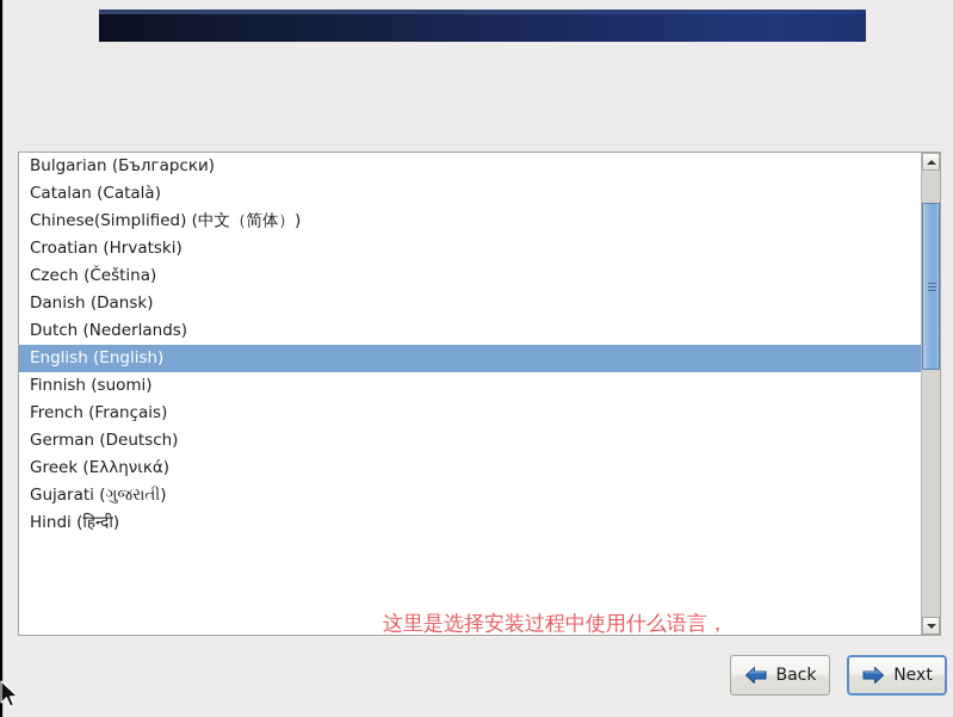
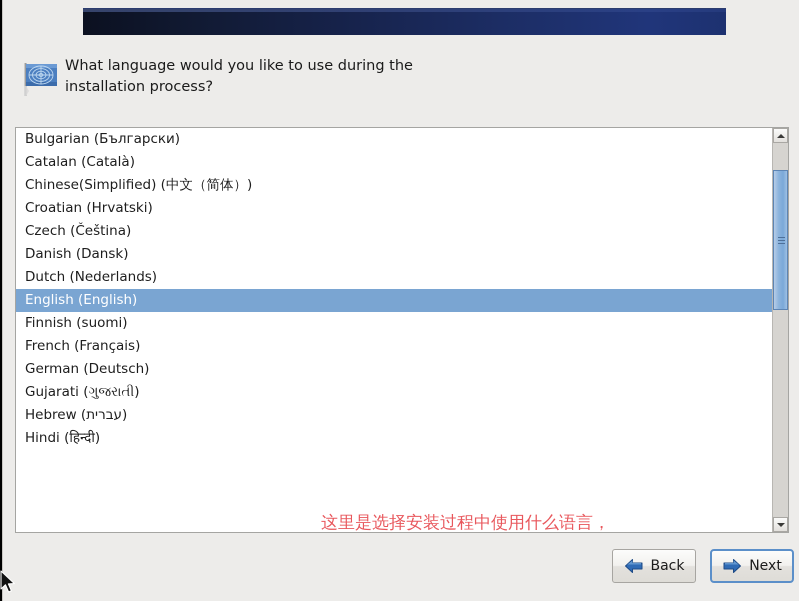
+ What language would you like to use during the
+ installation process?
  Bulgarian (Български)
  Catalan (Català)
  Chinese(Simplified) (中文（简体）)
  Croatian (Hrvatski)
  Czech (Čeština)
  Danish (Dansk)
  Dutch (Nederlands)
  English (English)
  Finnish (suomi)
  French (Français)
  German (Deutsch)
- Greek (Ελληνικά)
  Gujarati (ગુજરાતી)
+ Hebrew (עברית)
  Hindi (हिन्दी)
  这里是选择安装过程中使用什么语言，
  Back
  Next
